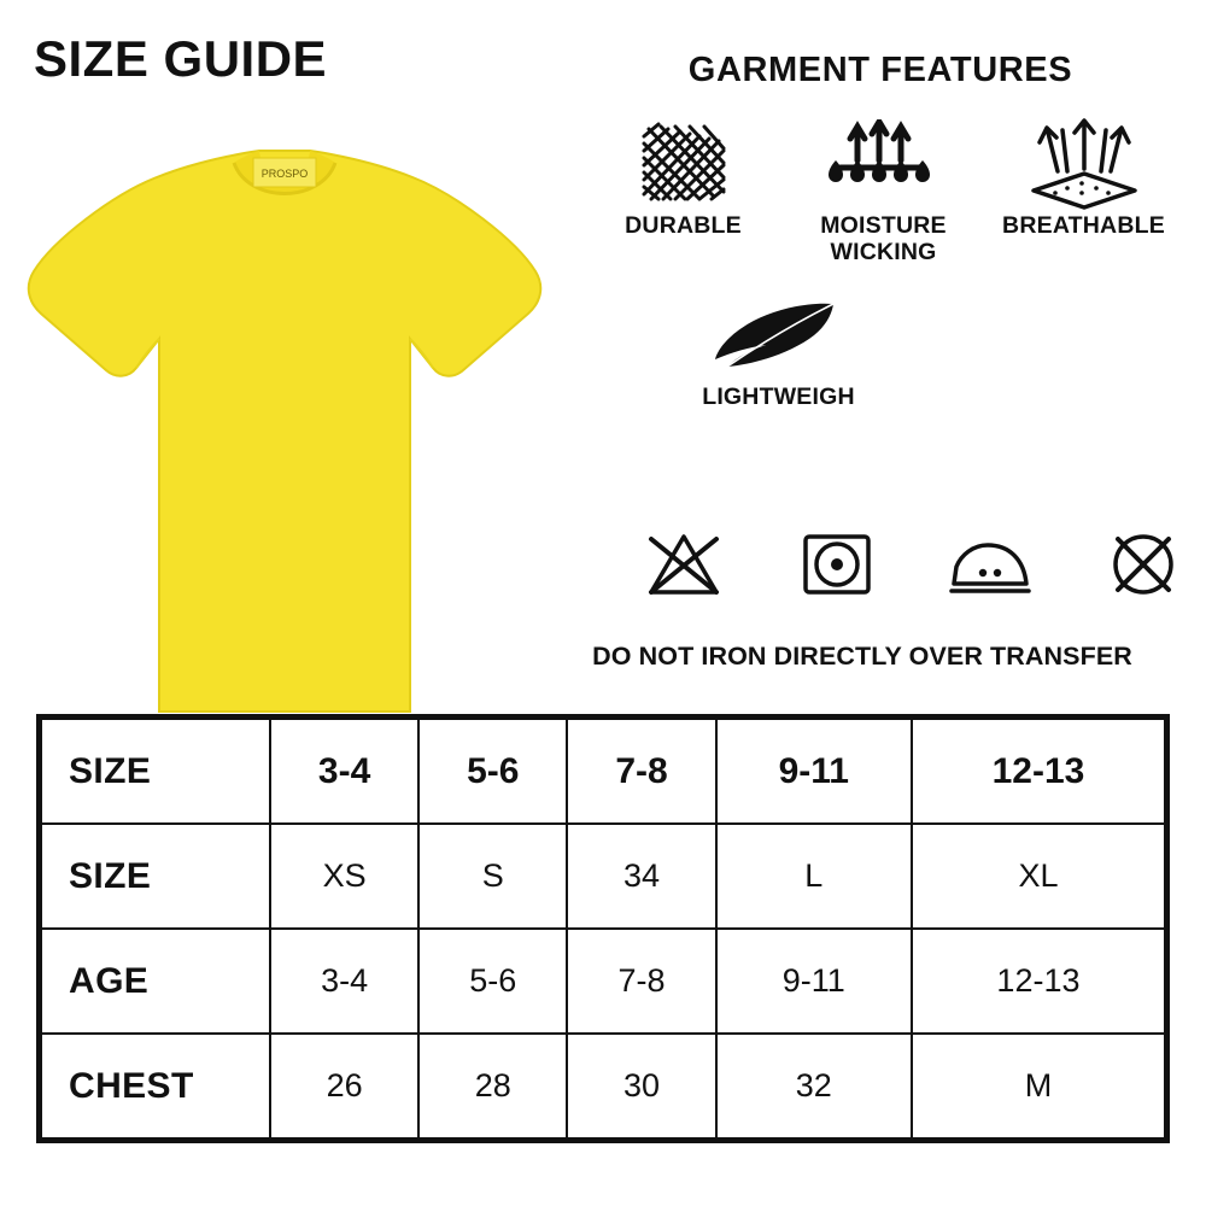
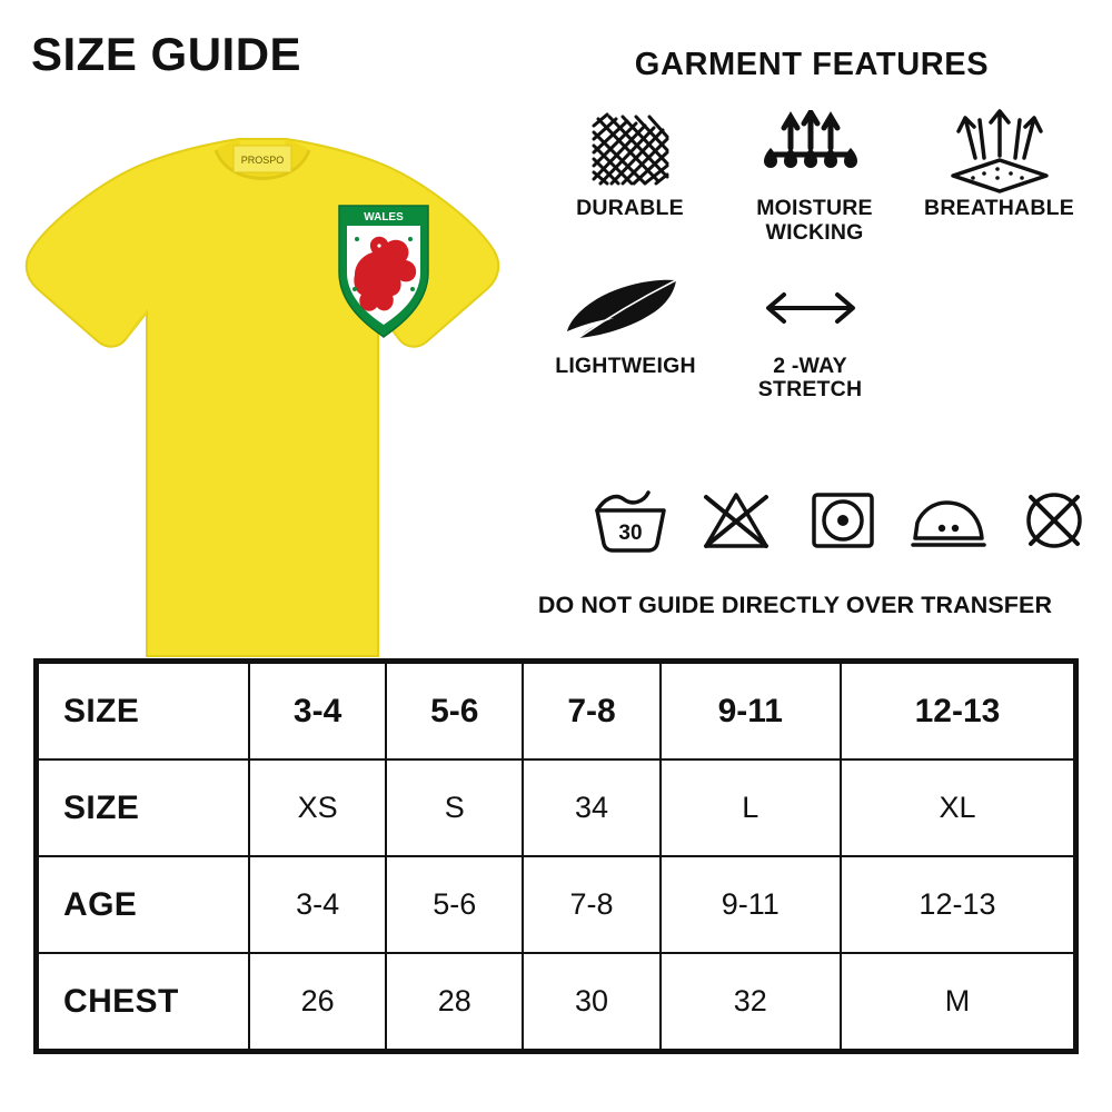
  SIZE GUIDE
  GARMENT FEATURES
  PROSPO
+ WALES
  DURABLE
  MOISTURE WICKING
  BREATHABLE
  LIGHTWEIGH
+ 2 -WAY STRETCH
+ 30
- DO NOT IRON DIRECTLY OVER TRANSFER
+ DO NOT GUIDE DIRECTLY OVER TRANSFER
  SIZE	3-4	5-6	7-8	9-11	12-13
  SIZE	XS	S	34	L	XL
  AGE	3-4	5-6	7-8	9-11	12-13
  CHEST	26	28	30	32	M
